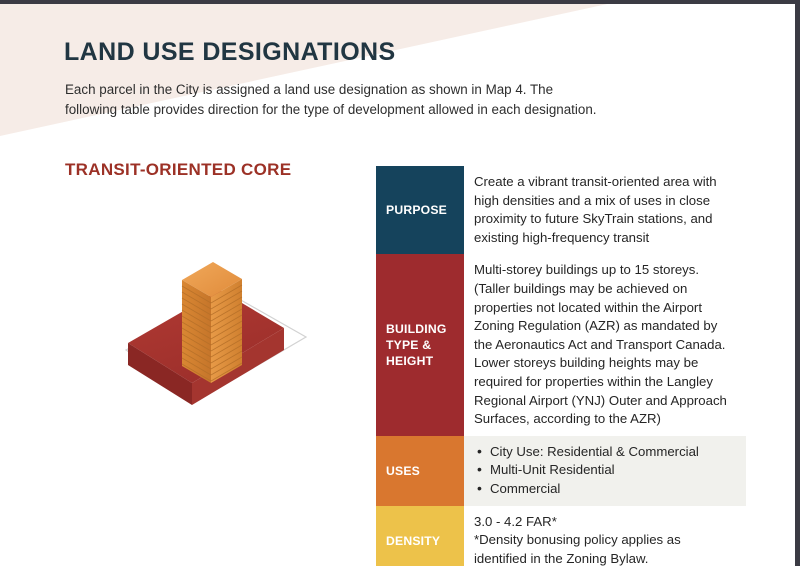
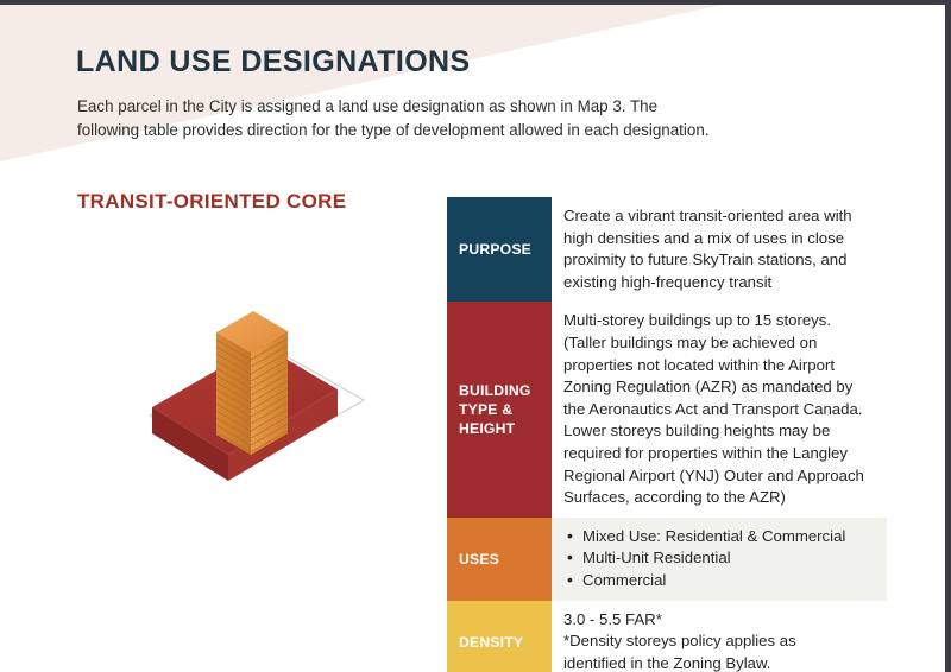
  LAND USE DESIGNATIONS
- Each parcel in the City is assigned a land use designation as shown in Map 4. The following table provides direction for the type of development allowed in each designation.
+ Each parcel in the City is assigned a land use designation as shown in Map 3. The following table provides direction for the type of development allowed in each designation.
  TRANSIT-ORIENTED CORE
  PURPOSE
  Create a vibrant transit-oriented area with high densities and a mix of uses in close proximity to future SkyTrain stations, and existing high-frequency transit
  BUILDING TYPE & HEIGHT
  Multi-storey buildings up to 15 storeys. (Taller buildings may be achieved on properties not located within the Airport Zoning Regulation (AZR) as mandated by the Aeronautics Act and Transport Canada. Lower storeys building heights may be required for properties within the Langley Regional Airport (YNJ) Outer and Approach Surfaces, according to the AZR)
  USES
- City Use: Residential & Commercial
+ Mixed Use: Residential & Commercial
  Multi-Unit Residential
  Commercial
  DENSITY
- 3.0 - 4.2 FAR*
+ 3.0 - 5.5 FAR*
- *Density bonusing policy applies as
+ *Density storeys policy applies as
  identified in the Zoning Bylaw.
